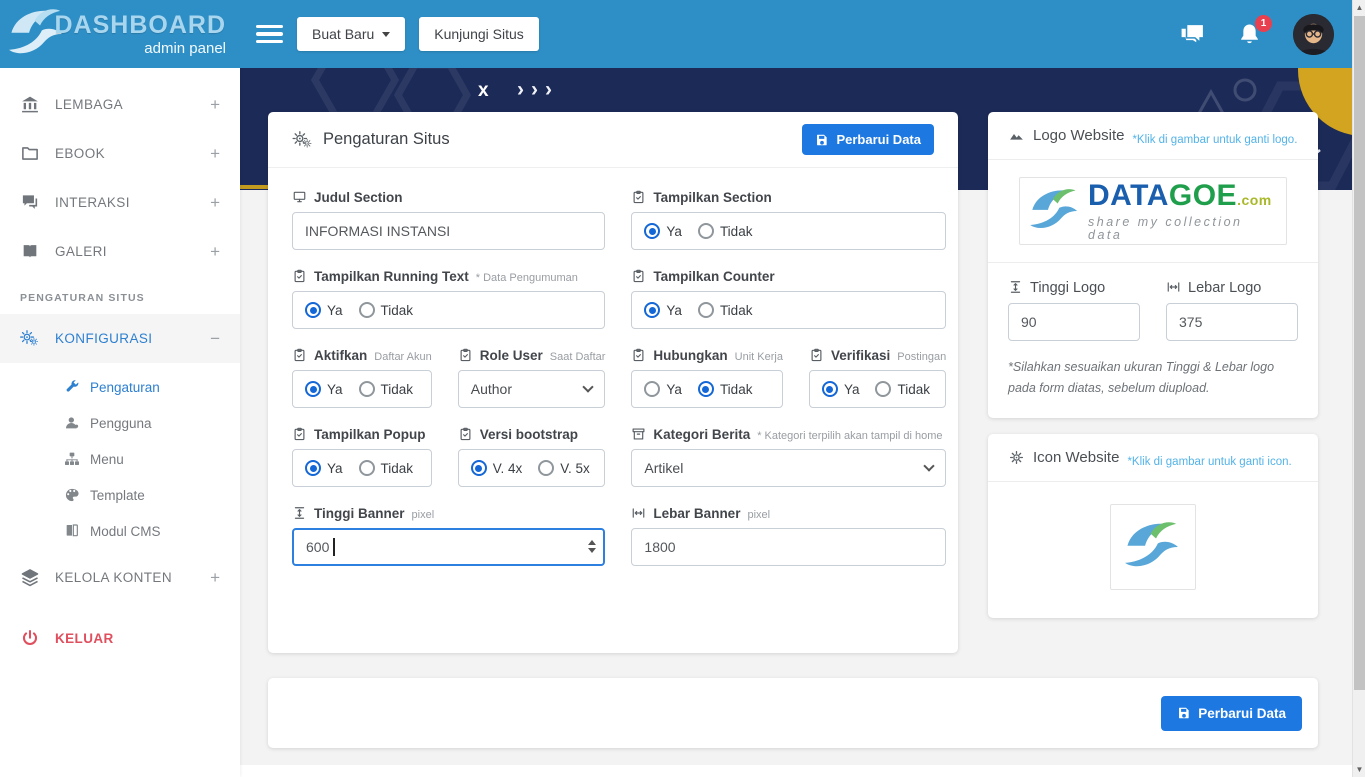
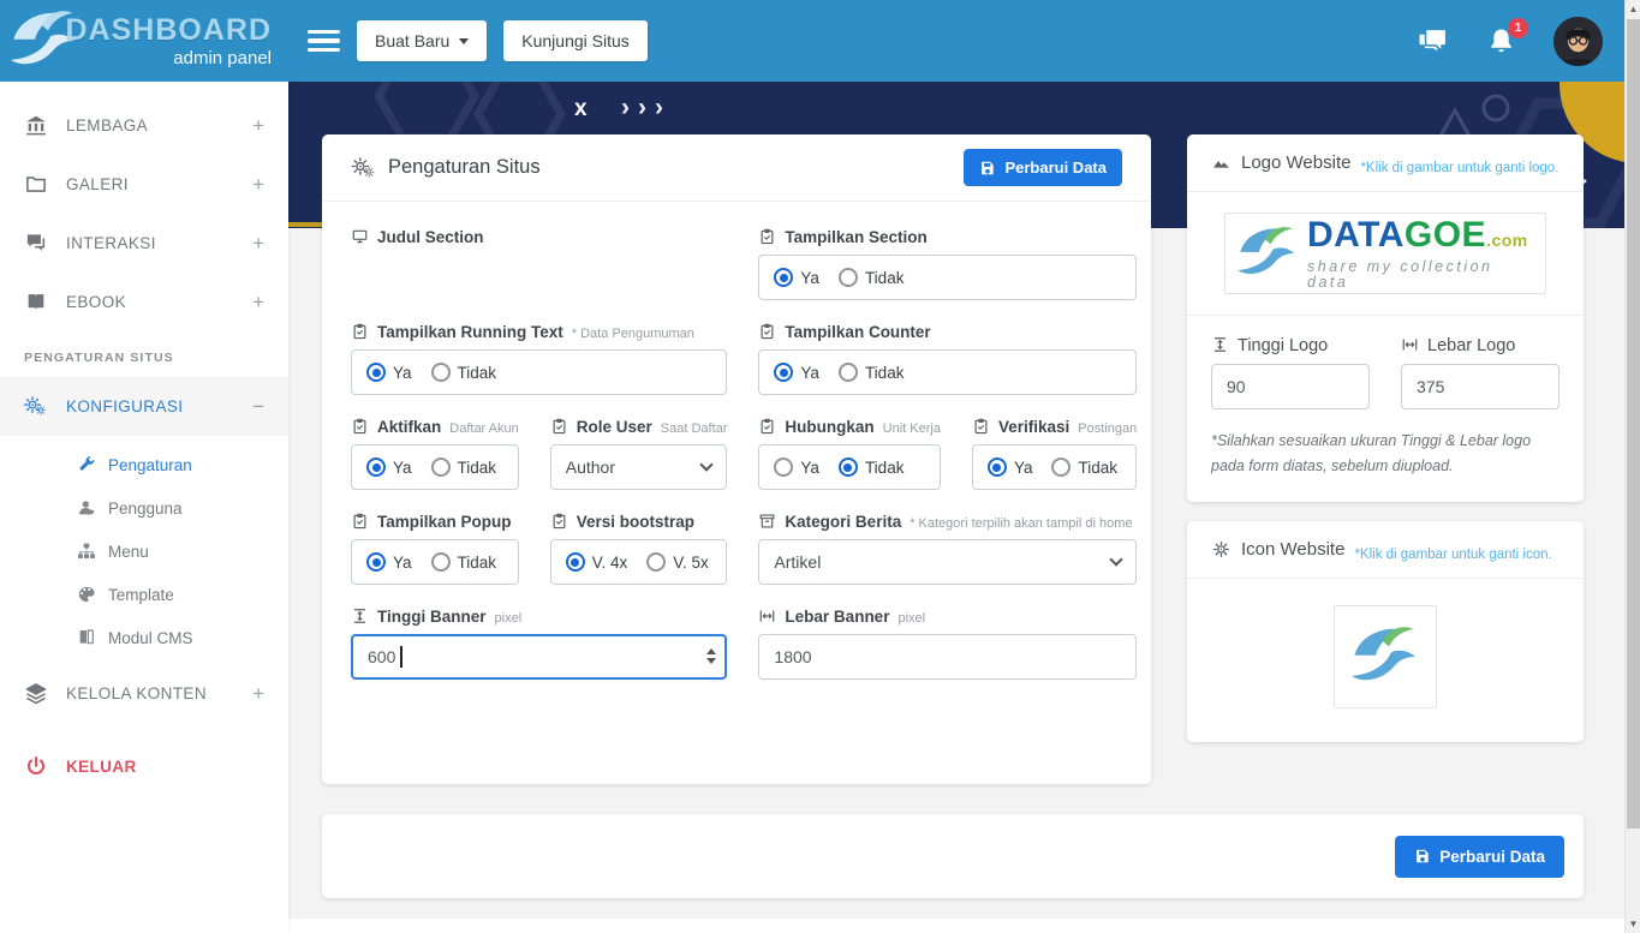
  DASHBOARD
  admin panel
  Buat Baru
  Kunjungi Situs
  1
  LEMBAGA
  +
- EBOOK
+ GALERI
  +
  INTERAKSI
  +
- GALERI
+ EBOOK
  +
  PENGATURAN SITUS
  KONFIGURASI
  −
  Pengaturan
  Pengguna
  Menu
  Template
  Modul CMS
  KELOLA KONTEN
  +
  KELUAR
  x
  ›››
  Pengaturan Situs
  Perbarui Data
  Judul Section
- INFORMASI INSTANSI
  Tampilkan Section
  Ya
  Tidak
  Tampilkan Running Text
  * Data Pengumuman
  Ya
  Tidak
  Tampilkan Counter
  Ya
  Tidak
  Aktifkan
  Daftar Akun
  Ya
  Tidak
  Role User
  Saat Daftar
  Author
  Hubungkan
  Unit Kerja
  Ya
  Tidak
  Verifikasi
  Postingan
  Ya
  Tidak
  Tampilkan Popup
  Ya
  Tidak
  Versi bootstrap
  V. 4x
  V. 5x
  Kategori Berita
  * Kategori terpilih akan tampil di home
  Artikel
  Tinggi Banner
  pixel
  600
  Lebar Banner
  pixel
  1800
  Logo Website
  *Klik di gambar untuk ganti logo.
  DATAGOE.com
  share my collection data
  Tinggi Logo
  90
  Lebar Logo
  375
  *Silahkan sesuaikan ukuran Tinggi & Lebar logo pada form diatas, sebelum diupload.
  Icon Website
  *Klik di gambar untuk ganti icon.
  Perbarui Data
  ▲
  ▼
